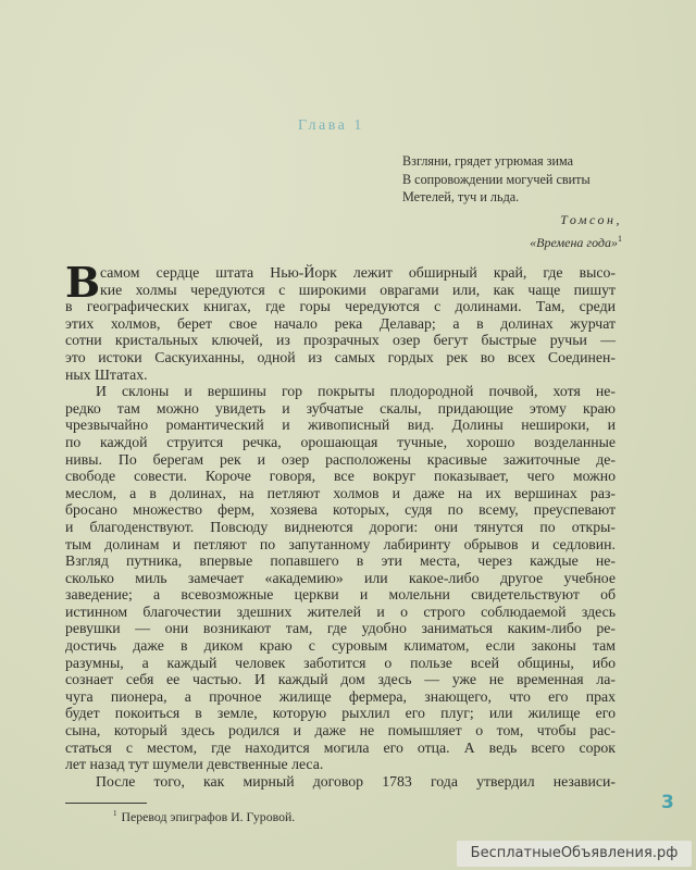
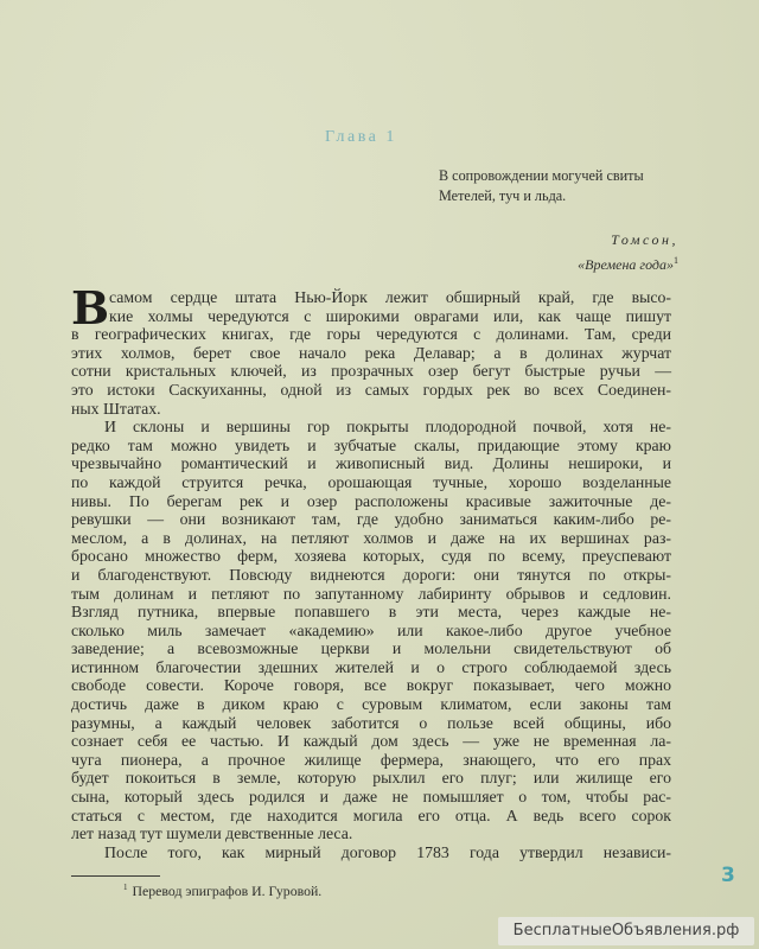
  Глава 1
- Взгляни, грядет угрюмая зима
  В сопровождении могучей свиты
  Метелей, туч и льда.
  Томсон,
  «Времена года»1
  В
  самом сердце штата Нью-Йорк лежит обширный край, где высо-
  кие холмы чередуются с широкими оврагами или, как чаще пишут
  в географических книгах, где горы чередуются с долинами. Там, среди
  этих холмов, берет свое начало река Делавар; а в долинах журчат
  сотни кристальных ключей, из прозрачных озер бегут быстрые ручьи —
  это истоки Саскуиханны, одной из самых гордых рек во всех Соединен-
  ных Штатах.
  И склоны и вершины гор покрыты плодородной почвой, хотя не-
  редко там можно увидеть и зубчатые скалы, придающие этому краю
  чрезвычайно романтический и живописный вид. Долины неширoки, и
  по каждой струится речка, орошающая тучные, хорошо возделанные
  нивы. По берегам рек и озер расположены красивые зажиточные де-
- свободе совести. Короче говоря, все вокруг показывает, чего можно
+ ревушки — они возникают там, где удобно заниматься каким-либо ре-
  меслом, а в долинах, на петляют холмов и даже на их вершинах раз-
  бросано множество ферм, хозяева которых, судя по всему, преуспевают
  и благоденствуют. Повсюду виднеются дороги: они тянутся по откры-
  тым долинам и петляют по запутанному лабиринту обрывов и седловин.
  Взгляд путника, впервые попавшего в эти места, через каждые не-
  сколько миль замечает «академию» или какое-либо другое учебное
  заведение; а всевозможные церкви и молельни свидетельствуют об
  истинном благочестии здешних жителей и о строго соблюдаемой здесь
- ревушки — они возникают там, где удобно заниматься каким-либо ре-
+ свободе совести. Короче говоря, все вокруг показывает, чего можно
  достичь даже в диком краю с суровым климатом, если законы там
  разумны, а каждый человек заботится о пользе всей общины, ибо
  сознает себя ее частью. И каждый дом здесь — уже не временная ла-
  чуга пионера, а прочное жилище фермера, знающего, что его прах
  будет покоиться в земле, которую рыхлил его плуг; или жилище его
  сына, который здесь родился и даже не помышляет о том, чтобы рас-
  статься с местом, где находится могила его отца. А ведь всего сорок
  лет назад тут шумели девственные леса.
  После того, как мирный договор 1783 года утвердил независи-
  1 Перевод эпиграфов И. Гуровой.
  3
  БесплатныеОбъявления.рф
